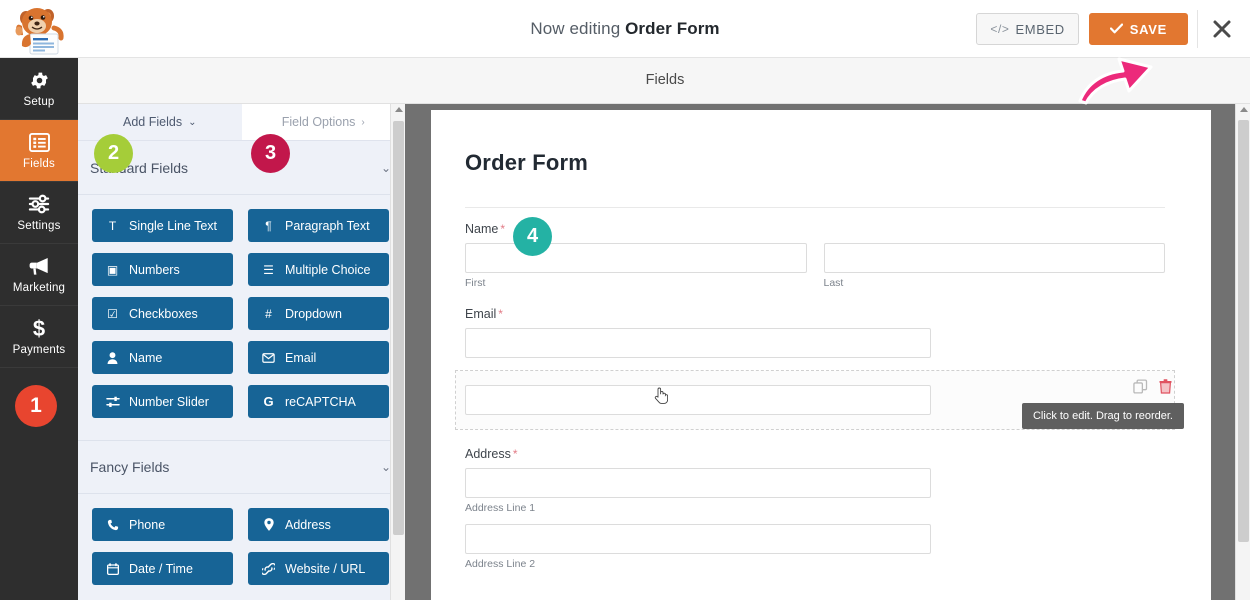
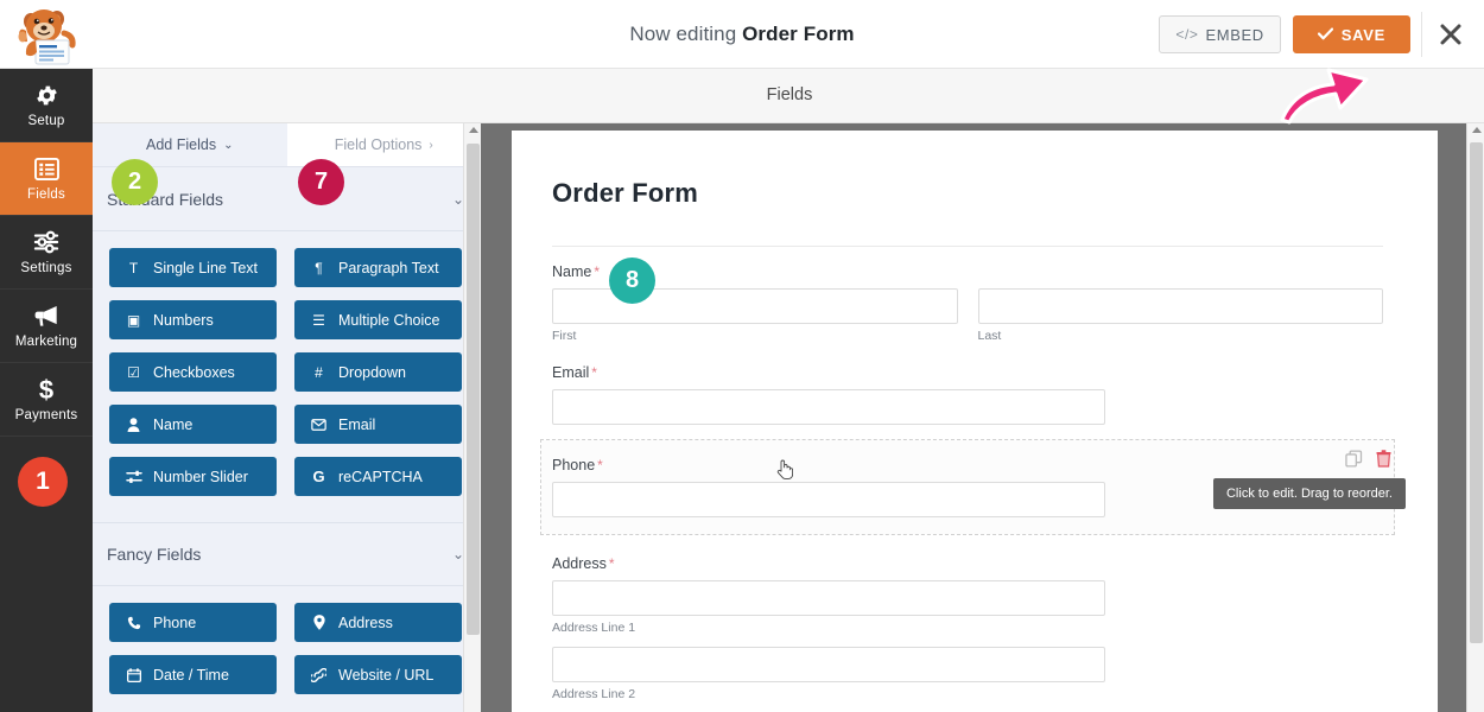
  Now editing Order Form
  </>
  EMBED
  SAVE
  Setup
  Fields
  Settings
  Marketing
  $
  Payments
  Fields
  Add Fields
  ⌄
  Field Options
  ›
  Sard Fields
  ⌄
  T
  Single Line Text
  ¶
  Paragraph Text
  ▣
  Numbers
  ☰
  Multiple Choice
  ☑
  Checkboxes
  #
  Dropdown
  Name
  Email
  Number Slider
  G
  reCAPTCHA
  Fancy Fields
  ⌄
  Phone
  Address
  Date / Time
  Website / URL
  Order Form
  Name *
  First
  Last
  Email *
+ Phone *
  Click to edit. Drag to reorder.
  Address *
  Address Line 1
  Address Line 2
  1
  2
- 3
+ 7
- 4
+ 8
